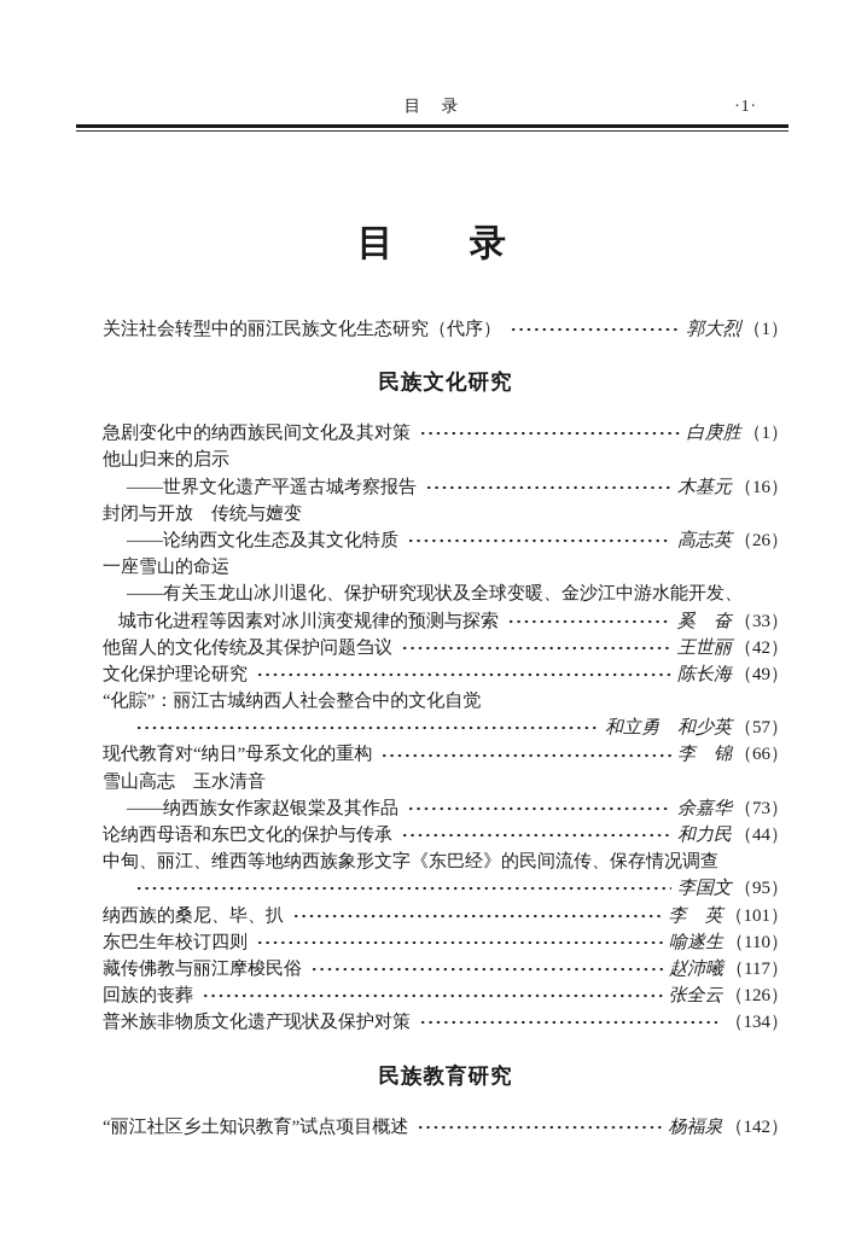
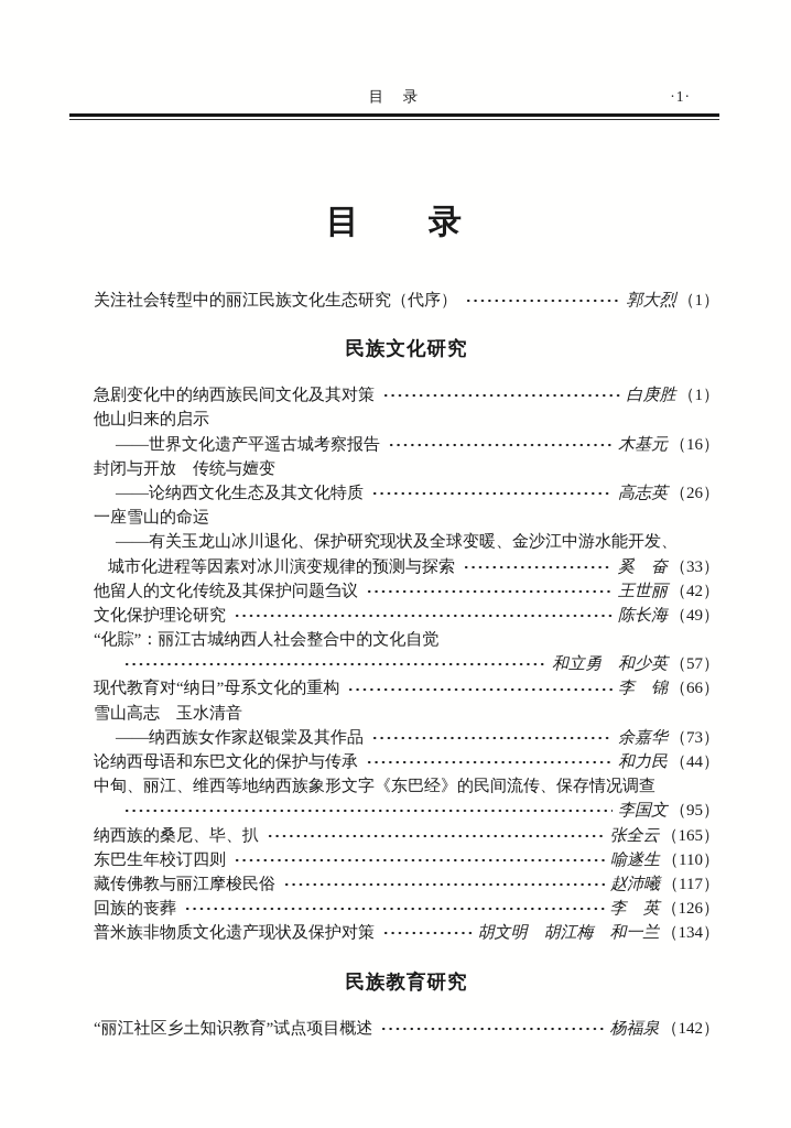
  目 录
  ·1·
  目 录
  关注社会转型中的丽江民族文化生态研究（代序）
  郭大烈
  （1）
  民族文化研究
  急剧变化中的纳西族民间文化及其对策
  白庚胜
  （1）
  他山归来的启示
  ——世界文化遗产平遥古城考察报告
  木基元
  （16）
  封闭与开放 传统与嬗变
  ——论纳西文化生态及其文化特质
  高志英
  （26）
  一座雪山的命运
  ——有关玉龙山冰川退化、保护研究现状及全球变暖、金沙江中游水能开发、
  城市化进程等因素对冰川演变规律的预测与探索
  奚 奋
  （33）
  他留人的文化传统及其保护问题刍议
  王世丽
  （42）
  文化保护理论研究
  陈长海
  （49）
  “化賩”：丽江古城纳西人社会整合中的文化自觉
  和立勇 和少英
  （57）
  现代教育对“纳日”母系文化的重构
  李 锦
  （66）
  雪山高志 玉水清音
  ——纳西族女作家赵银棠及其作品
  余嘉华
  （73）
  论纳西母语和东巴文化的保护与传承
  和力民
  （44）
  中甸、丽江、维西等地纳西族象形文字《东巴经》的民间流传、保存情况调查
  李国文
  （95）
  纳西族的桑尼、毕、扒
- 李 英
+ 张全云
- （101）
+ （165）
  东巴生年校订四则
  喻遂生
  （110）
  藏传佛教与丽江摩梭民俗
  赵沛曦
  （117）
  回族的丧葬
- 张全云
+ 李 英
  （126）
  普米族非物质文化遗产现状及保护对策
+ 胡文明 胡江梅 和一兰
  （134）
  民族教育研究
  “丽江社区乡土知识教育”试点项目概述
  杨福泉
  （142）
